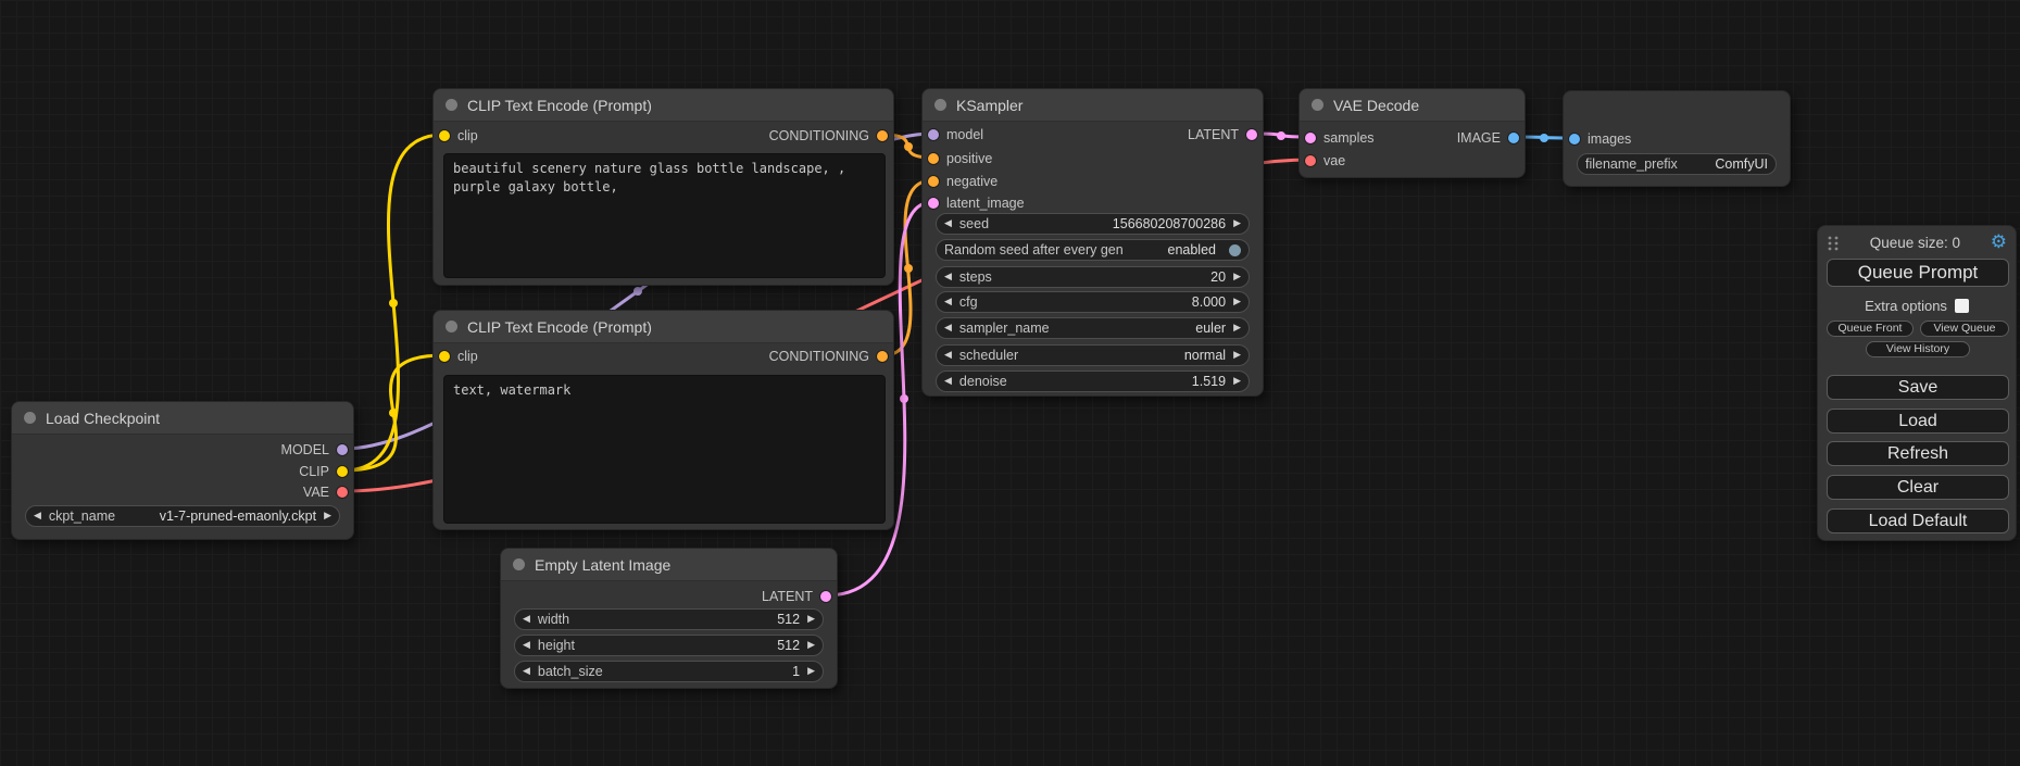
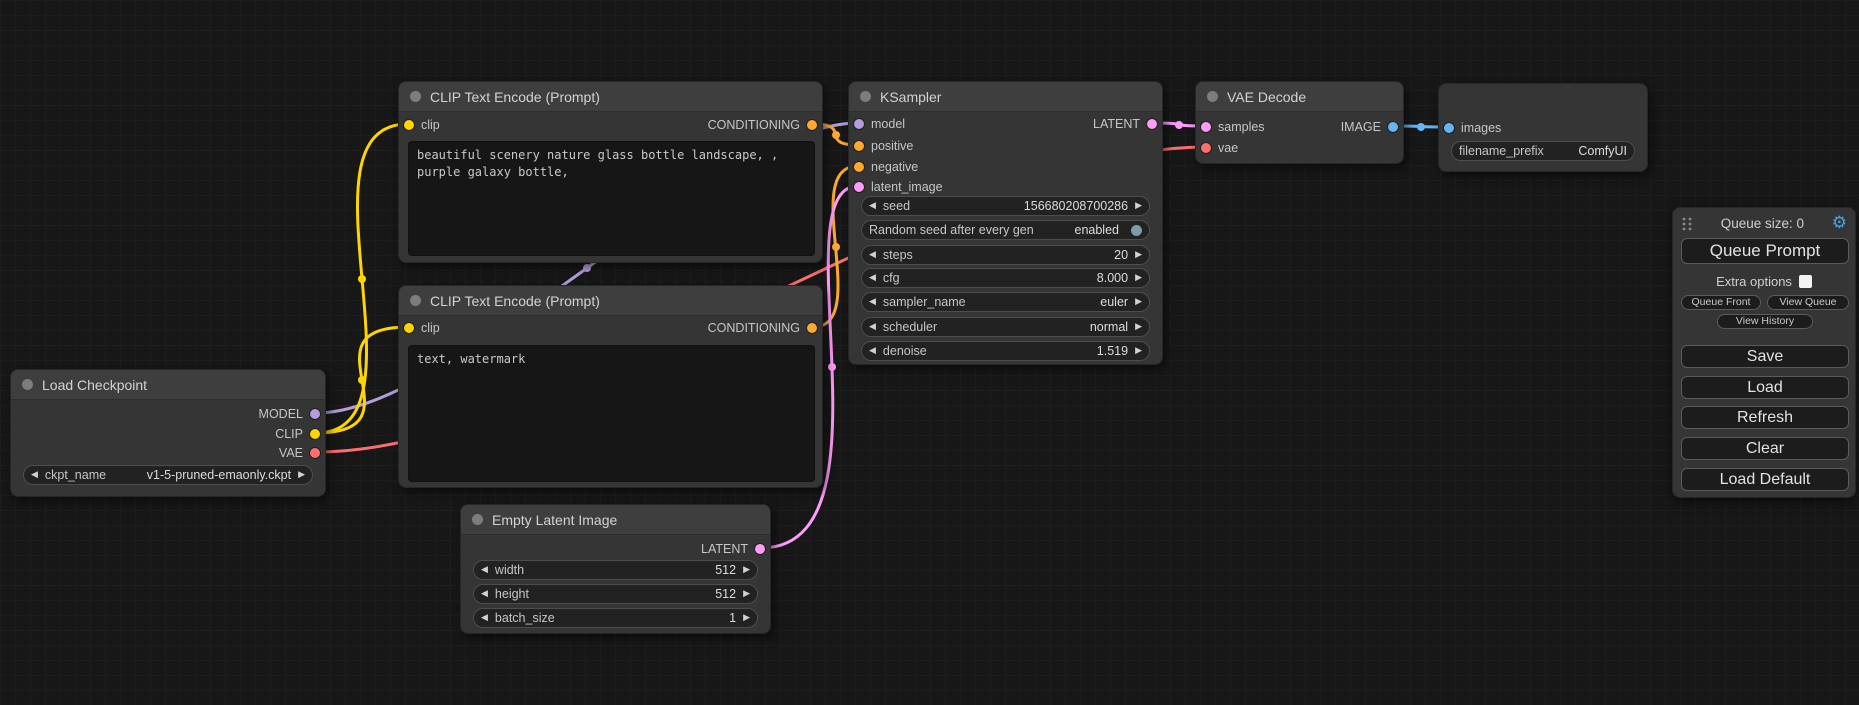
  Load Checkpoint
  MODEL
  CLIP
  VAE
  ◀
  ckpt_name
- v1-7-pruned-emaonly.ckpt
+ v1-5-pruned-emaonly.ckpt
  ▶
  CLIP Text Encode (Prompt)
  clip
  CONDITIONING
  beautiful scenery nature glass bottle landscape, , purple galaxy bottle,
  CLIP Text Encode (Prompt)
  clip
  CONDITIONING
  text, watermark
  Empty Latent Image
  LATENT
  ◀
  width
  512
  ▶
  ◀
  height
  512
  ▶
  ◀
  batch_size
  1
  ▶
  KSampler
  model
  LATENT
  positive
  negative
  latent_image
  ◀
  seed
  156680208700286
  ▶
  Random seed after every gen
  enabled
  ◀
  steps
  20
  ▶
  ◀
  cfg
  8.000
  ▶
  ◀
  sampler_name
  euler
  ▶
  ◀
  scheduler
  normal
  ▶
  ◀
  denoise
  1.519
  ▶
  VAE Decode
  samples
  IMAGE
  vae
  images
  filename_prefix
  ComfyUI
  Queue size: 0
  ⚙
  Queue Prompt
  Extra options
  Queue Front
  View Queue
  View History
  Save
  Load
  Refresh
  Clear
  Load Default
